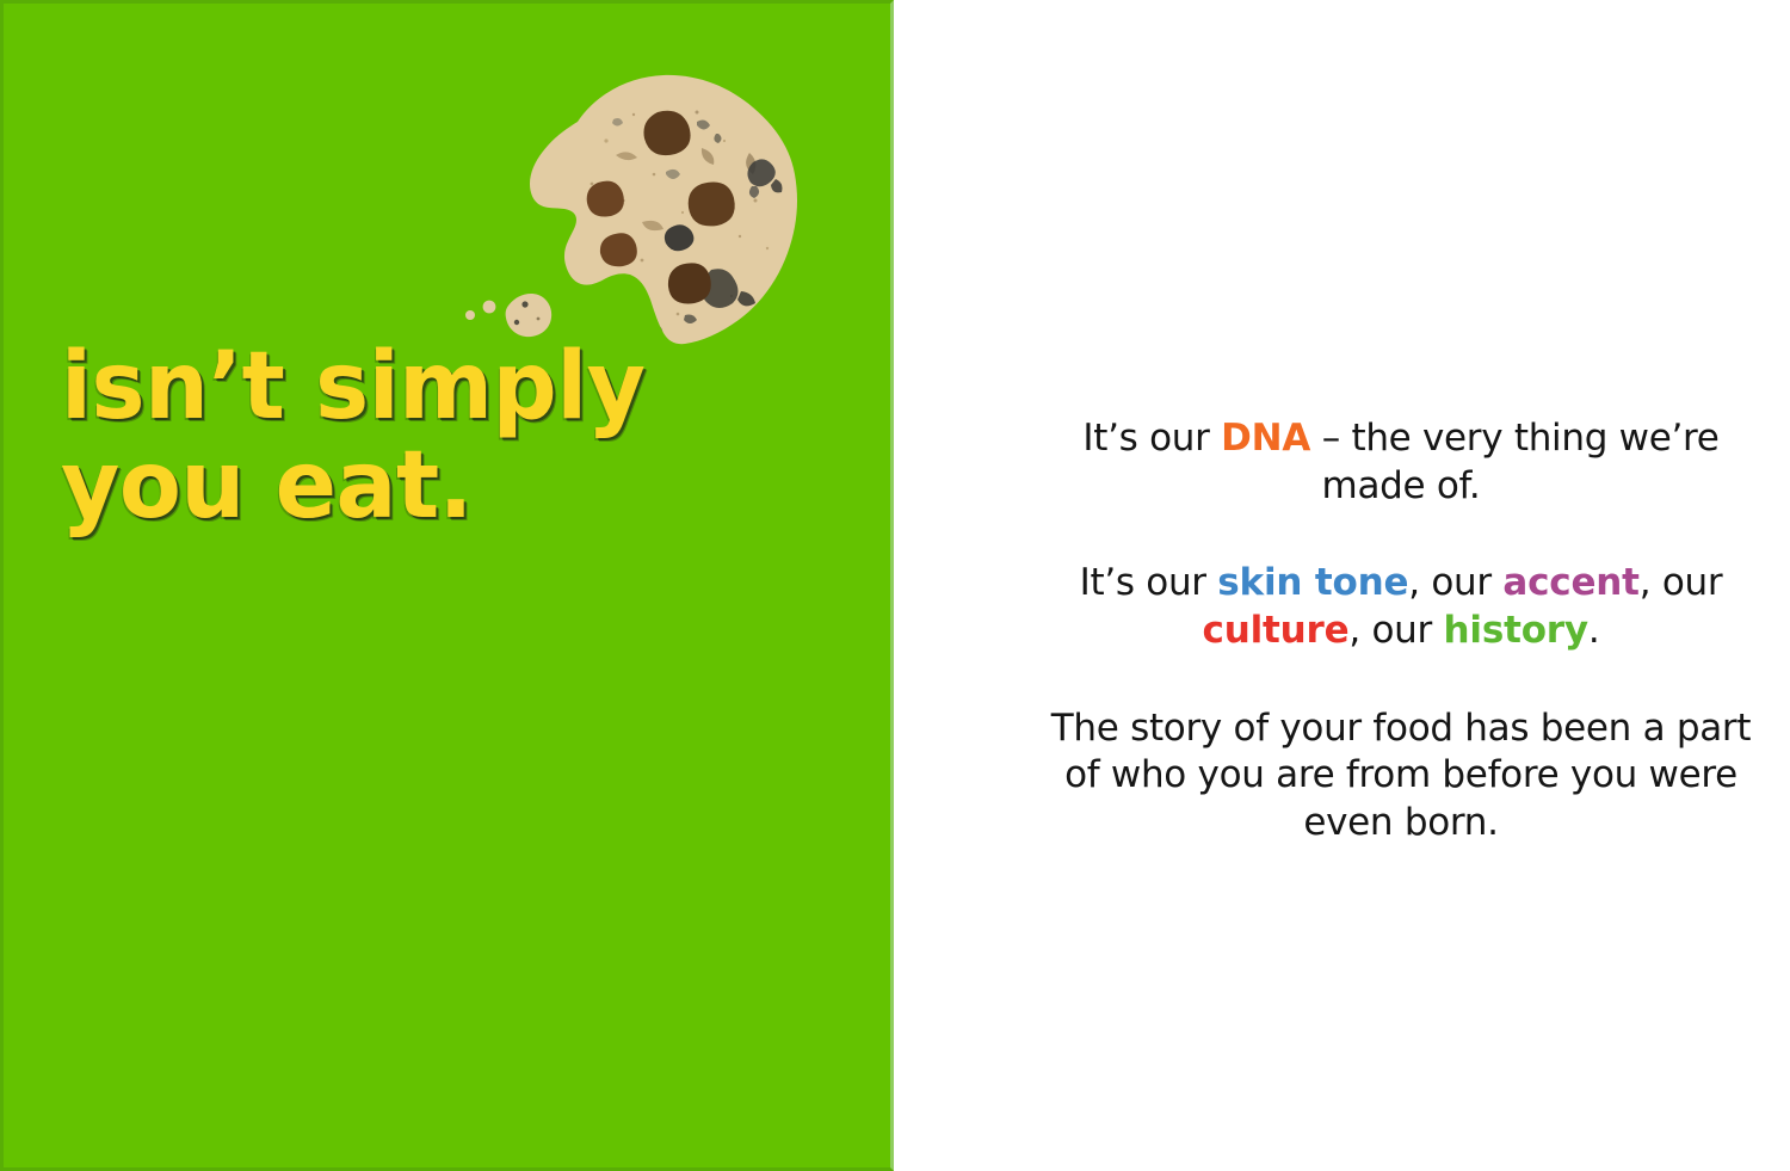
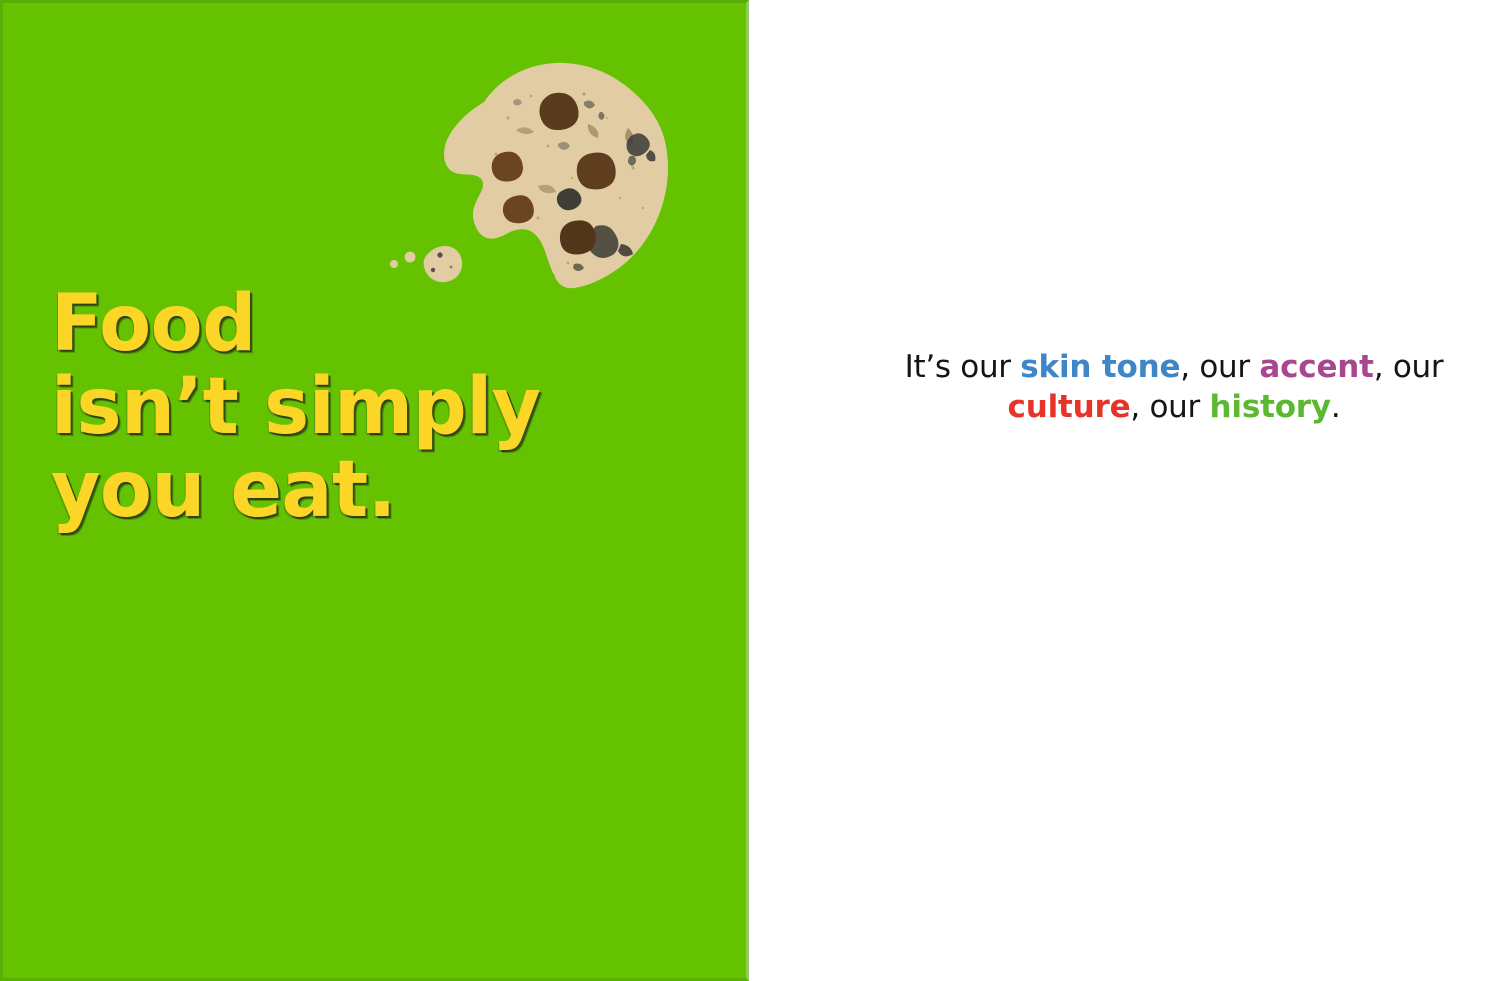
+ Food
  isn’t simply
  you eat.
- It’s our DNA – the very thing we’re made of.
  It’s our skin tone, our accent, our culture, our history.
- The story of your food has been a part of who you are from before you were even born.
